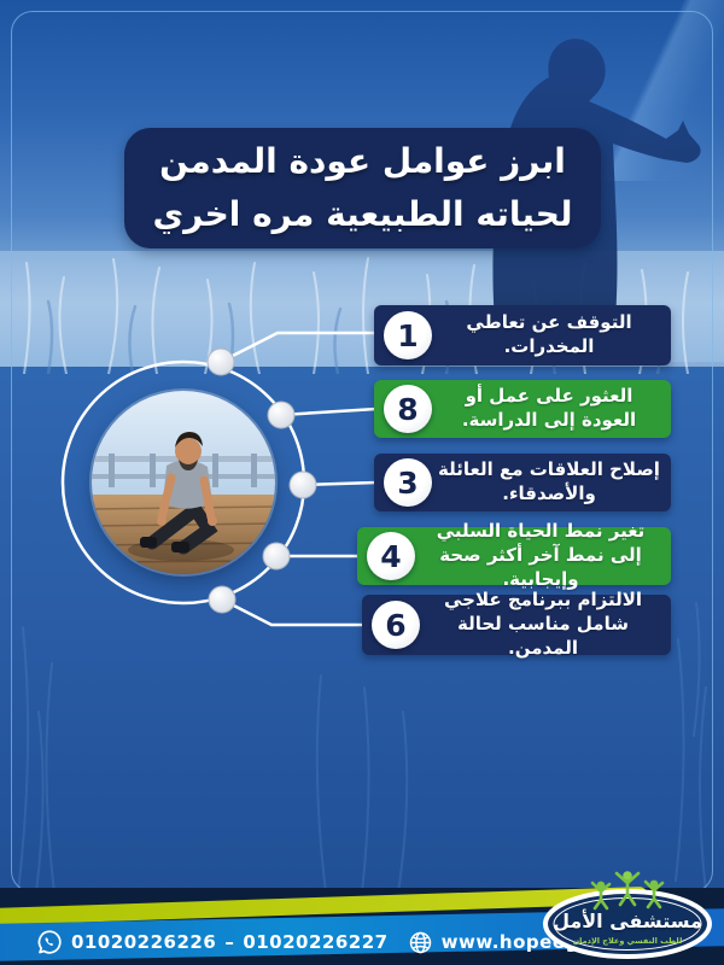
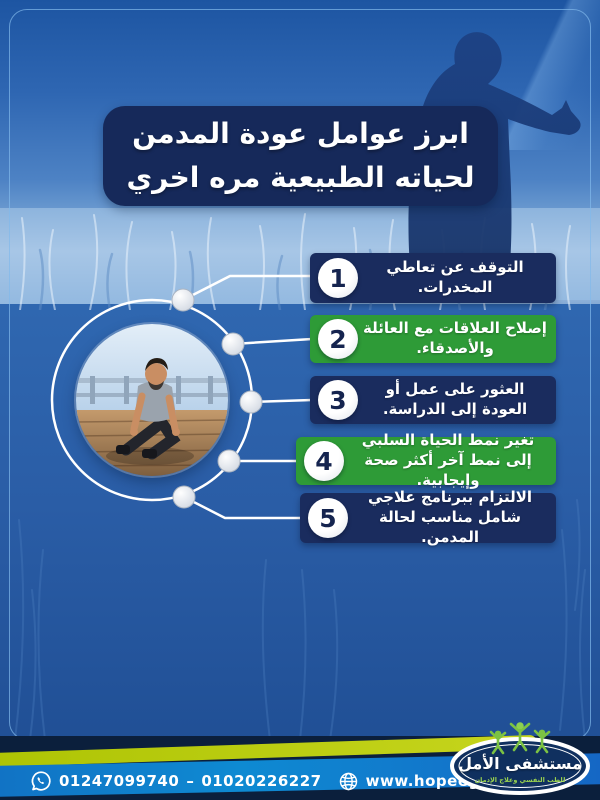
  ابرز عوامل عودة المدمن
  لحياته الطبيعية مره اخري
  1
  التوقف عن تعاطي المخدرات.
- 8
+ 2
- العثور على عمل أو العودة إلى الدراسة.
+ إصلاح العلاقات مع العائلة والأصدقاء.
  3
- إصلاح العلاقات مع العائلة والأصدقاء.
+ العثور على عمل أو العودة إلى الدراسة.
  4
  تغير نمط الحياة السلبي إلى نمط آخر أكثر صحة وإيجابية.
- 6
+ 5
  الالتزام ببرنامج علاجي شامل مناسب لحالة المدمن.
- 01020226226
+ 01247099740
  –
  01020226227
  مستشفى الأمل
  للطب النفسي وعلاج الإدمان
